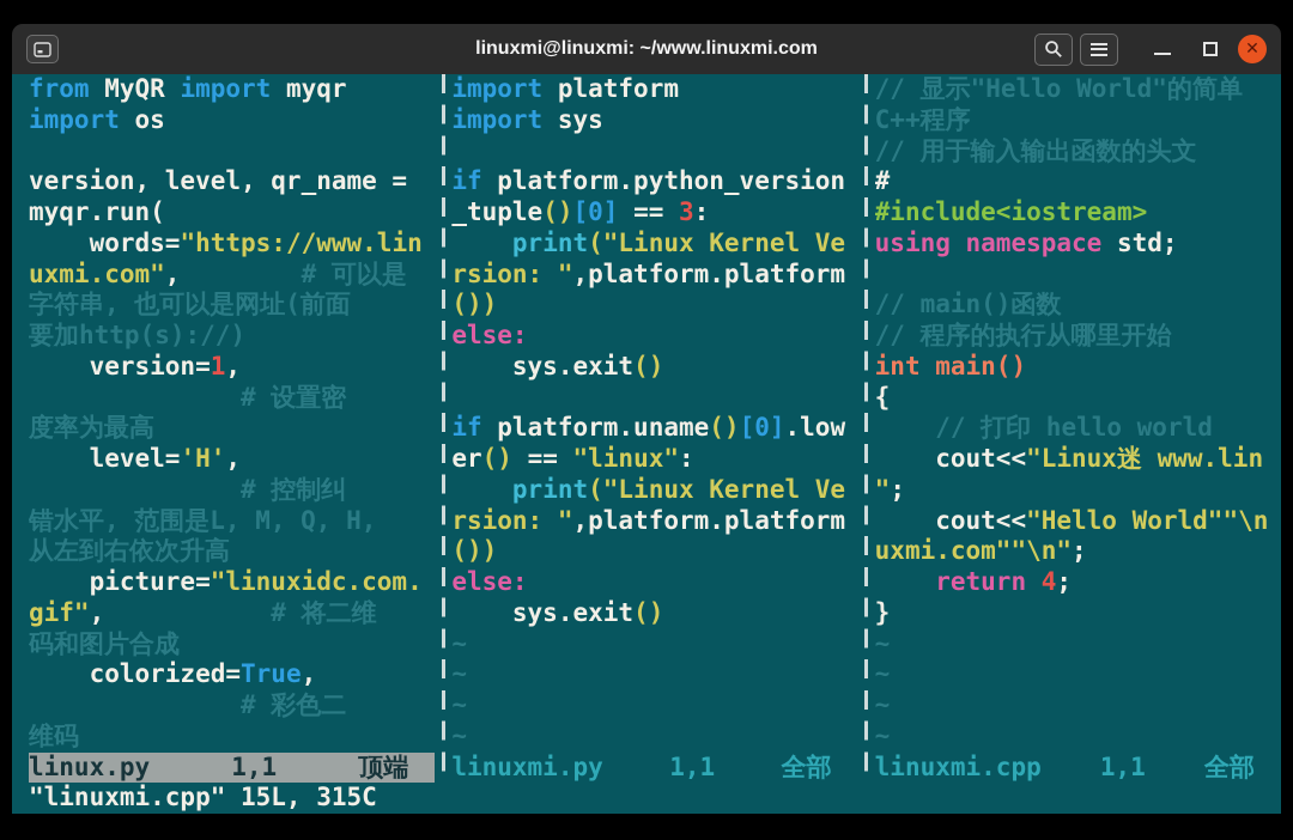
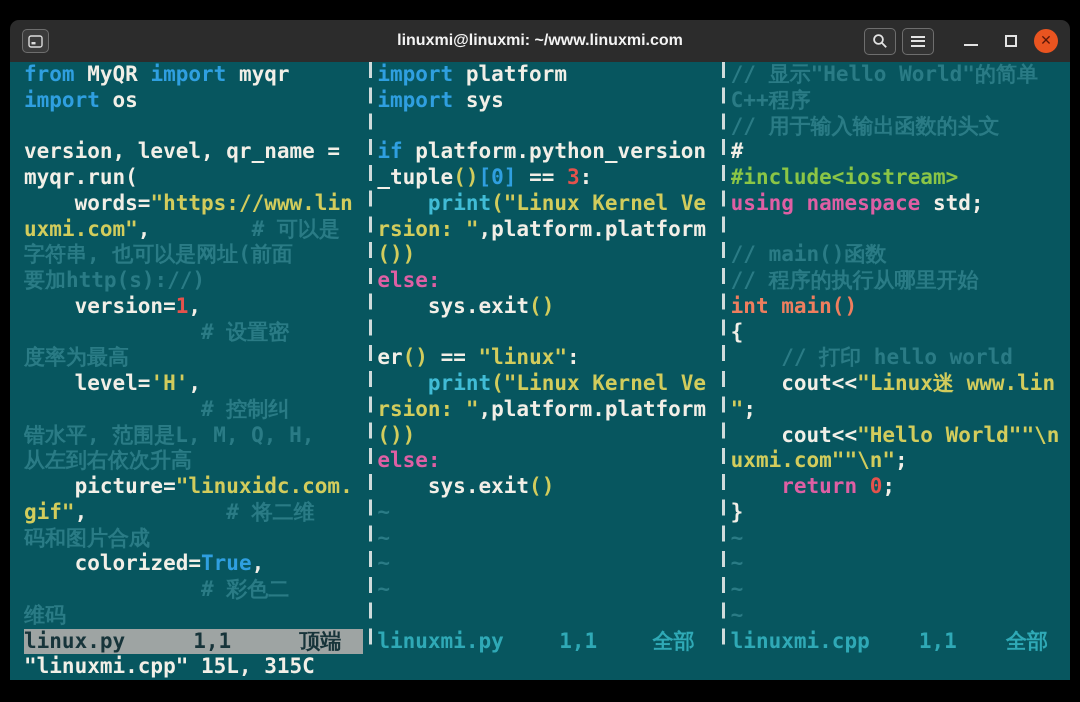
  linuxmi@linuxmi: ~/www.linuxmi.com
  ✕
  from MyQR import myqr
  import os
  version, level, qr_name =
  myqr.run(
  words="https://www.lin
  uxmi.com", # 可以是
  字符串, 也可以是网址(前面
  要加http(s)://)
  version=1,
  # 设置密
  度率为最高
  level='H',
  # 控制纠
  错水平, 范围是L, M, Q, H,
  从左到右依次升高
  picture="linuxidc.com.
  gif", # 将二维
  码和图片合成
  colorized=True,
  # 彩色二
  维码
  linux.py
  1,1
  顶端
  import platform
  import sys
  if platform.python_version
  _tuple()[0] == 3:
  print("Linux Kernel Ve
  rsion: ",platform.platform
  ())
  else:
  sys.exit()
- if platform.uname()[0].low
  er() == "linux":
  print("Linux Kernel Ve
  rsion: ",platform.platform
  ())
  else:
  sys.exit()
  ~
  ~
  ~
  ~
  linuxmi.py
  1,1
  全部
  // 显示"Hello World"的简单
  C++程序
  // 用于输入输出函数的头文
  #
  #include<iostream>
  using namespace std;
  // main()函数
  // 程序的执行从哪里开始
  int main()
  {
  // 打印 hello world
  cout<<"Linux迷 www.lin
  ";
  cout<<"Hello World""\n
  uxmi.com""\n";
- return 4;
+ return 0;
  }
  ~
  ~
  ~
  ~
  linuxmi.cpp
  1,1
  全部
  "linuxmi.cpp" 15L, 315C
